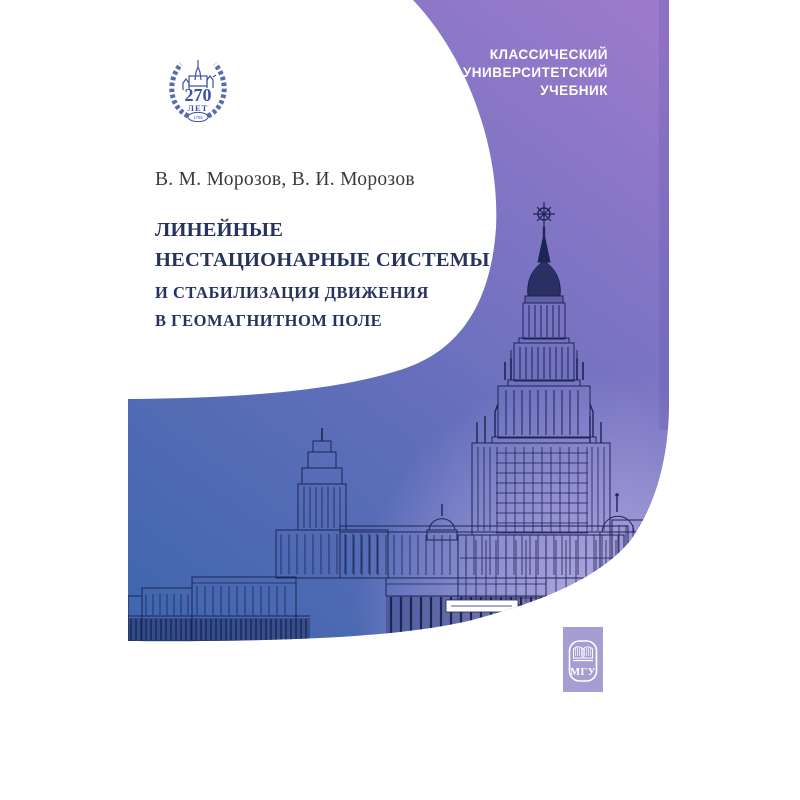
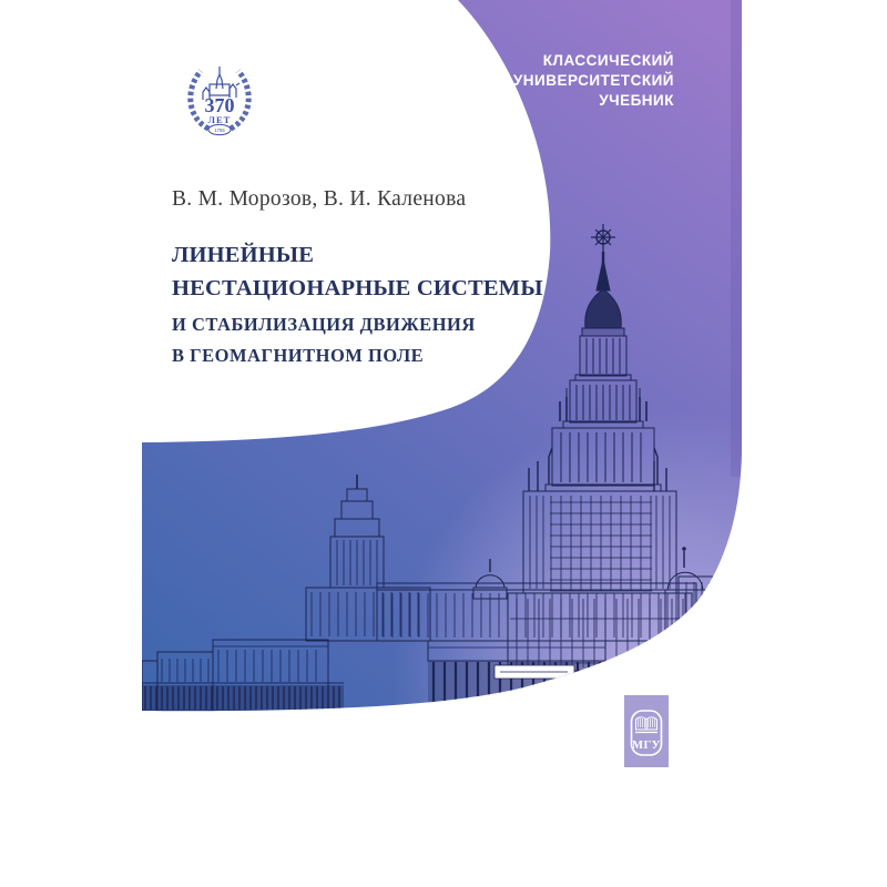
- 270
+ 370
  ЛЕТ
  КЛАССИЧЕСКИЙ
  УНИВЕРСИТЕТСКИЙ
  УЧЕБНИК
- В. М. Морозов, В. И. Морозов
+ В. М. Морозов, В. И. Каленова
  ЛИНЕЙНЫЕ
  НЕСТАЦИОНАРНЫЕ СИСТЕМЫ
  И СТАБИЛИЗАЦИЯ ДВИЖЕНИЯ
  В ГЕОМАГНИТНОМ ПОЛЕ
  МГУ
